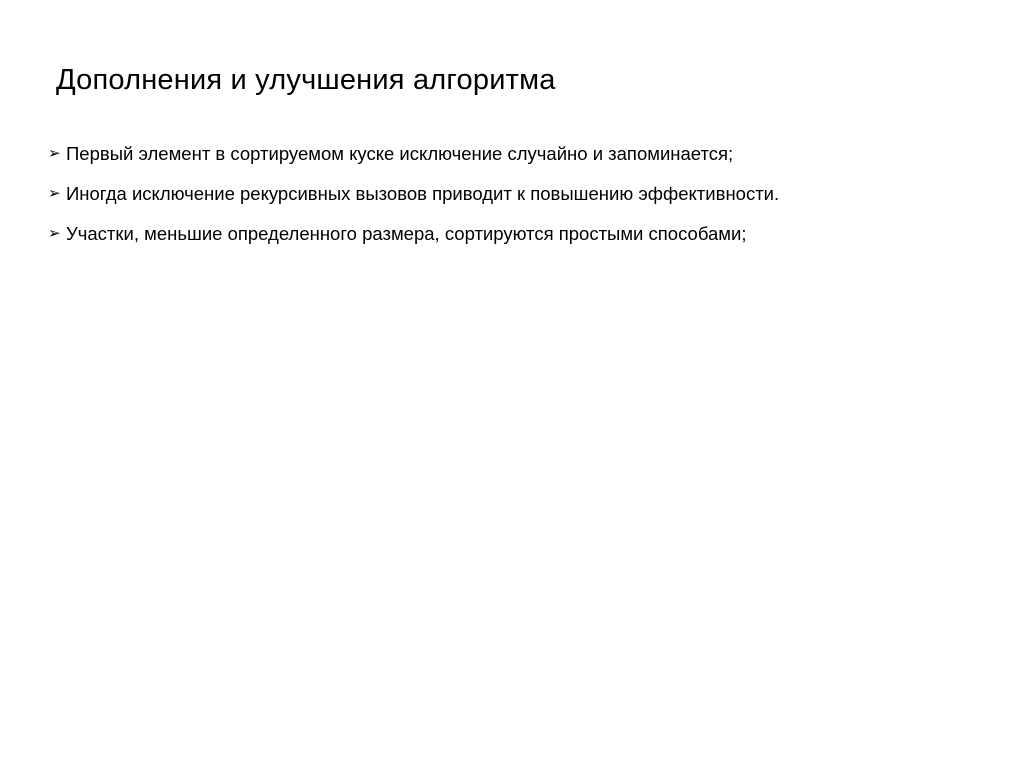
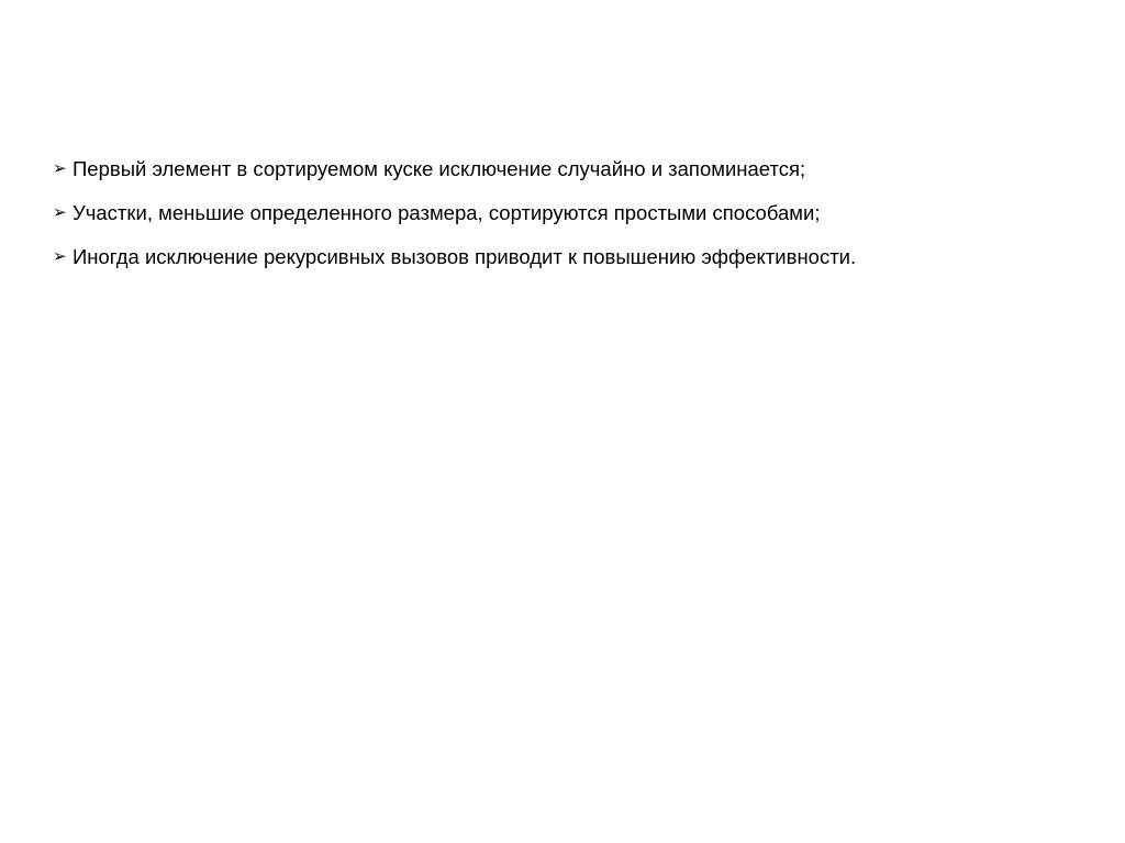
- Дополнения и улучшения алгоритма
  ➢
  Первый элемент в сортируемом куске исключение случайно и запоминается;
  ➢
- Иногда исключение рекурсивных вызовов приводит к повышению эффективности.
+ Участки, меньшие определенного размера, сортируются простыми способами;
  ➢
- Участки, меньшие определенного размера, сортируются простыми способами;
+ Иногда исключение рекурсивных вызовов приводит к повышению эффективности.
